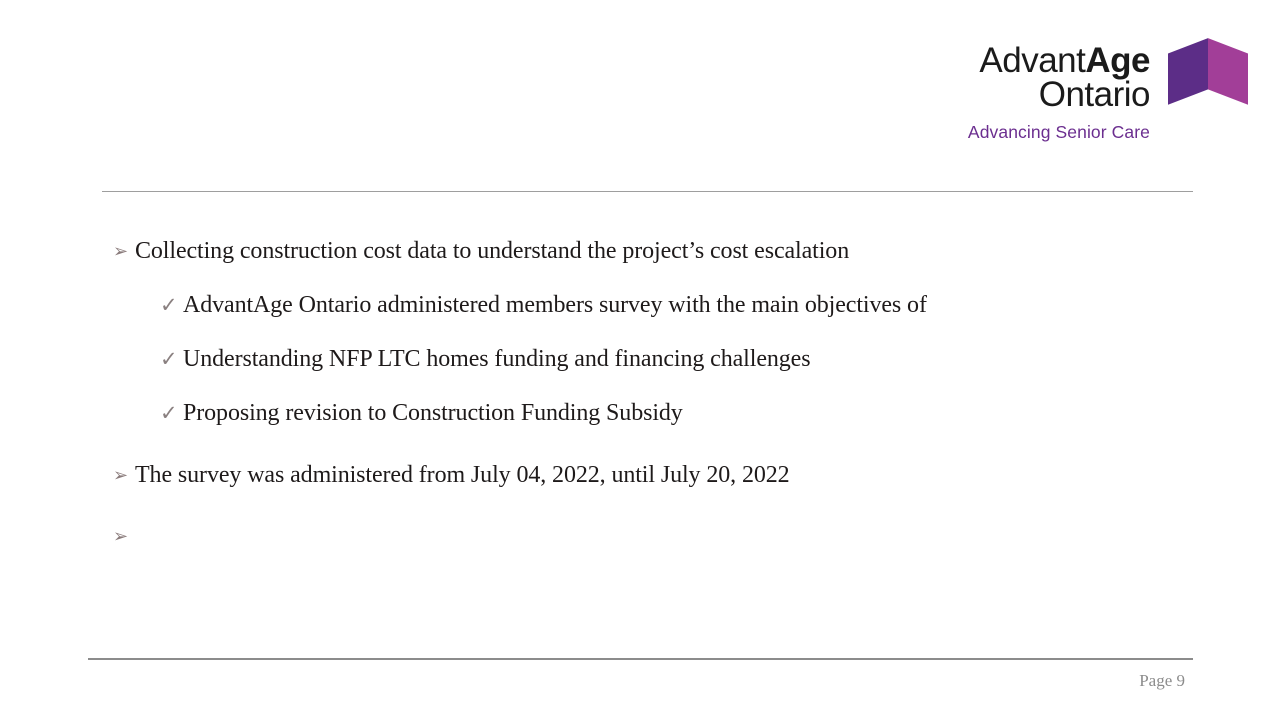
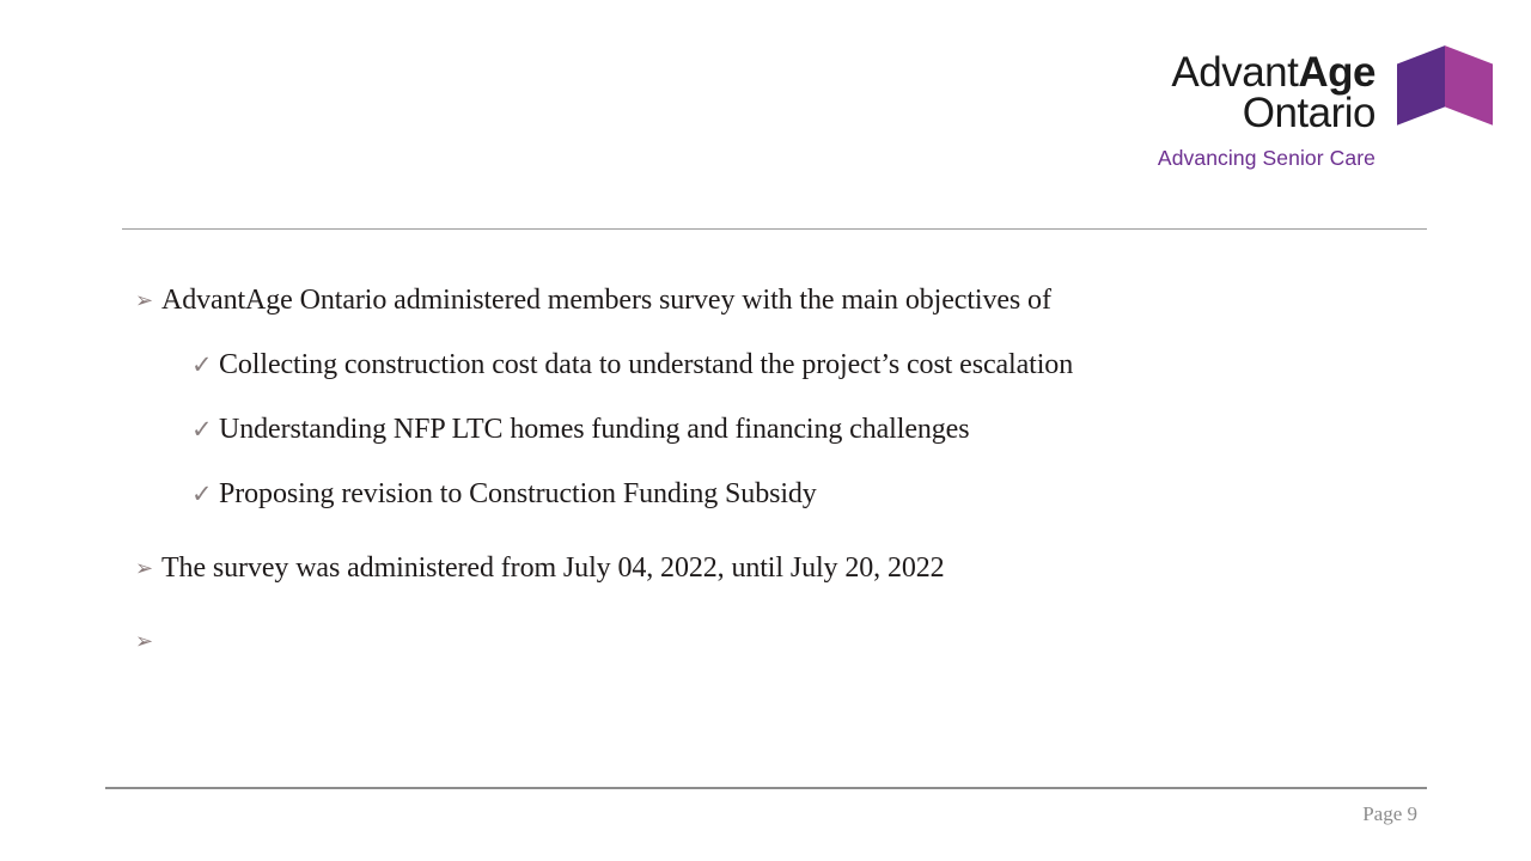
  AdvantAge
  Ontario
  Advancing Senior Care
  ➢
- Collecting construction cost data to understand the project’s cost escalation
+ AdvantAge Ontario administered members survey with the main objectives of
  ✓
- AdvantAge Ontario administered members survey with the main objectives of
+ Collecting construction cost data to understand the project’s cost escalation
  ✓
  Understanding NFP LTC homes funding and financing challenges
  ✓
  Proposing revision to Construction Funding Subsidy
  ➢
  The survey was administered from July 04, 2022, until July 20, 2022
  ➢
  Page 9
